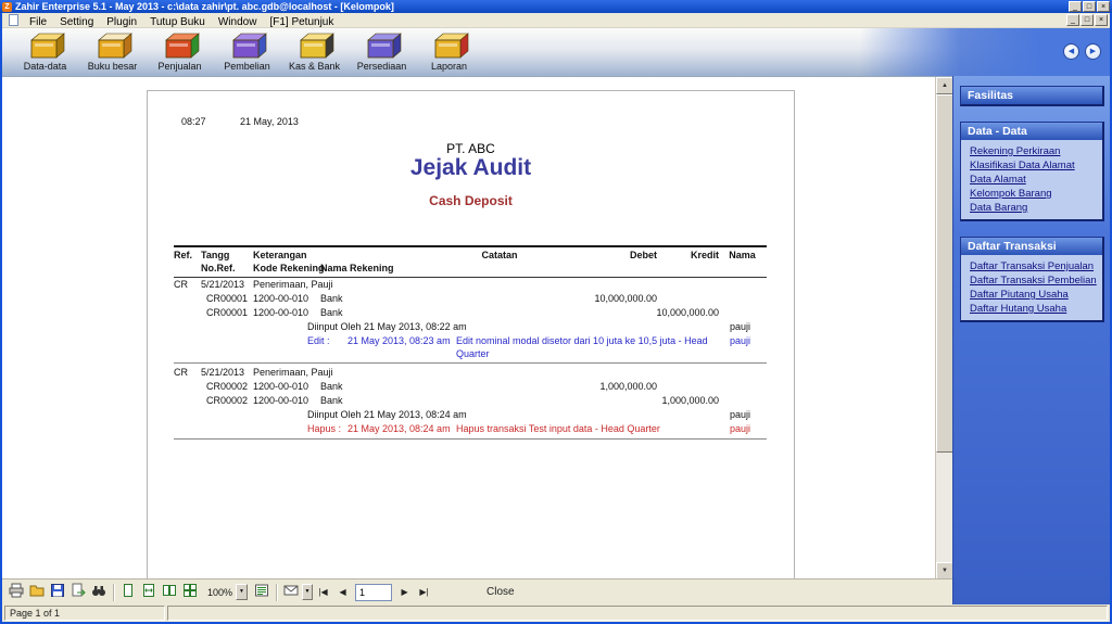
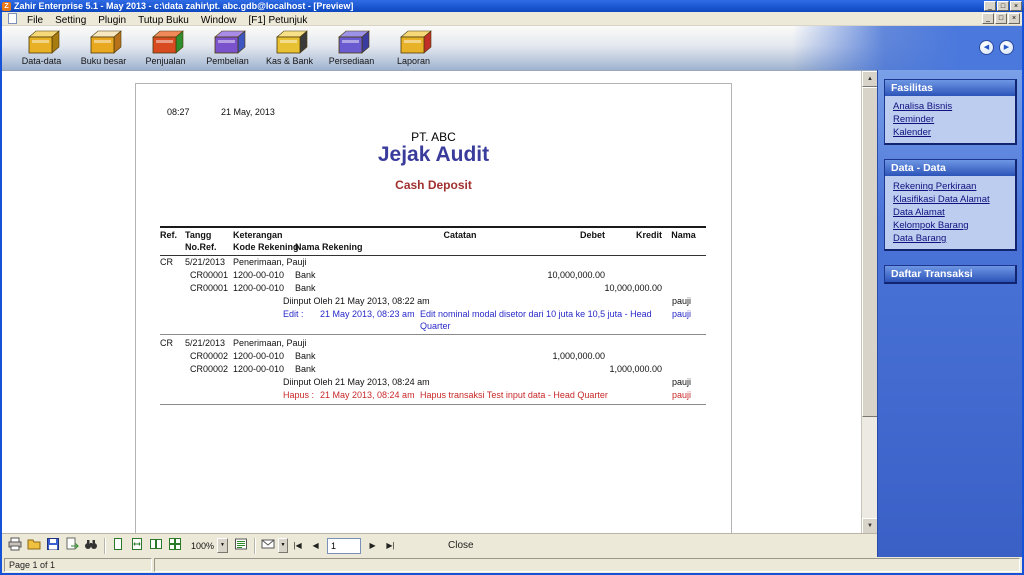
- Zahir Enterprise 5.1 - May 2013 - c:\data zahir\pt. abc.gdb@localhost - [Kelompok]
+ Zahir Enterprise 5.1 - May 2013 - c:\data zahir\pt. abc.gdb@localhost - [Preview]
  File Setting Plugin Tutup Buku Window [F1] Petunjuk
  Data-data
  Buku besar
  Penjualan
  Pembelian
  Kas & Bank
  Persediaan
  Laporan
  08:27
  21 May, 2013
  PT. ABC
  Jejak Audit
  Cash Deposit
  Ref.
  Tangg
  Keterangan
  Catatan
  Debet
  Kredit
  Nama
  No.Ref.
  Kode Rekening
  Nama Rekening
  CR
  5/21/2013
  Penerimaan, Pauji
  CR00001
  1200-00-010
  Bank
  10,000,000.00
  CR00001
  1200-00-010
  Bank
  10,000,000.00
  Diinput Oleh 21 May 2013, 08:22 am
  pauji
  Edit :
  21 May 2013, 08:23 am
  Edit nominal modal disetor dari 10 juta ke 10,5 juta - Head Quarter
  pauji
  CR
  5/21/2013
  Penerimaan, Pauji
  CR00002
  1200-00-010
  Bank
  1,000,000.00
  CR00002
  1200-00-010
  Bank
  1,000,000.00
  Diinput Oleh 21 May 2013, 08:24 am
  pauji
  Hapus :
  21 May 2013, 08:24 am
  Hapus transaksi Test input data - Head Quarter
  pauji
  100%
  |◀
  ◀
  1
  ▶
  ▶|
  Close
  Fasilitas
+ Analisa Bisnis
+ Reminder
+ Kalender
  Data - Data
  Rekening Perkiraan
  Klasifikasi Data Alamat
  Data Alamat
  Kelompok Barang
  Data Barang
  Daftar Transaksi
- Daftar Transaksi Penjualan
- Daftar Transaksi Pembelian
- Daftar Piutang Usaha
- Daftar Hutang Usaha
  Page 1 of 1
